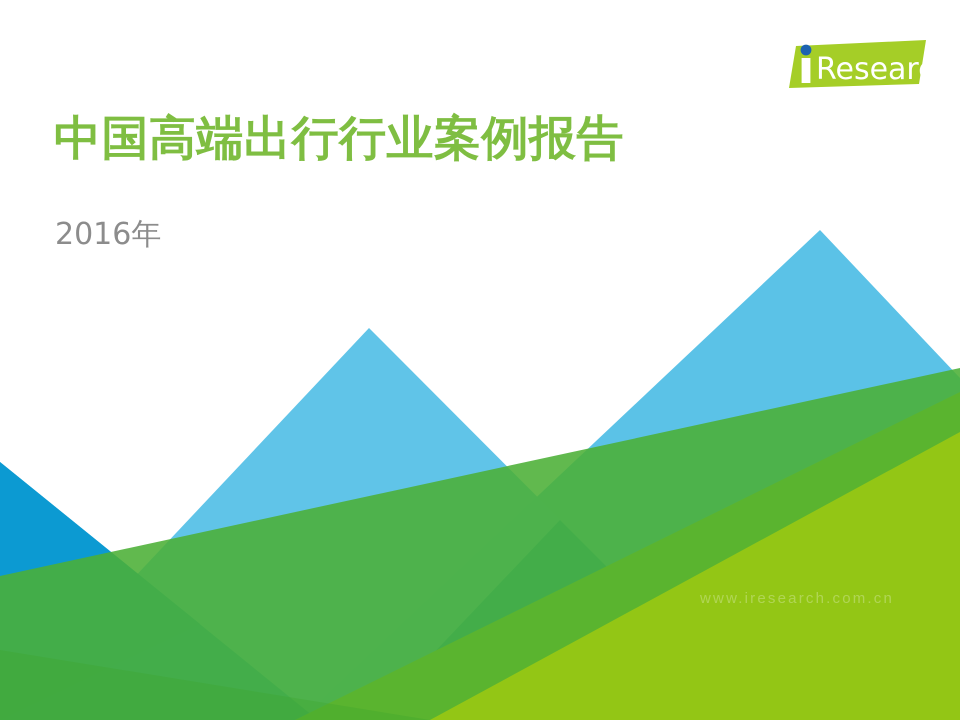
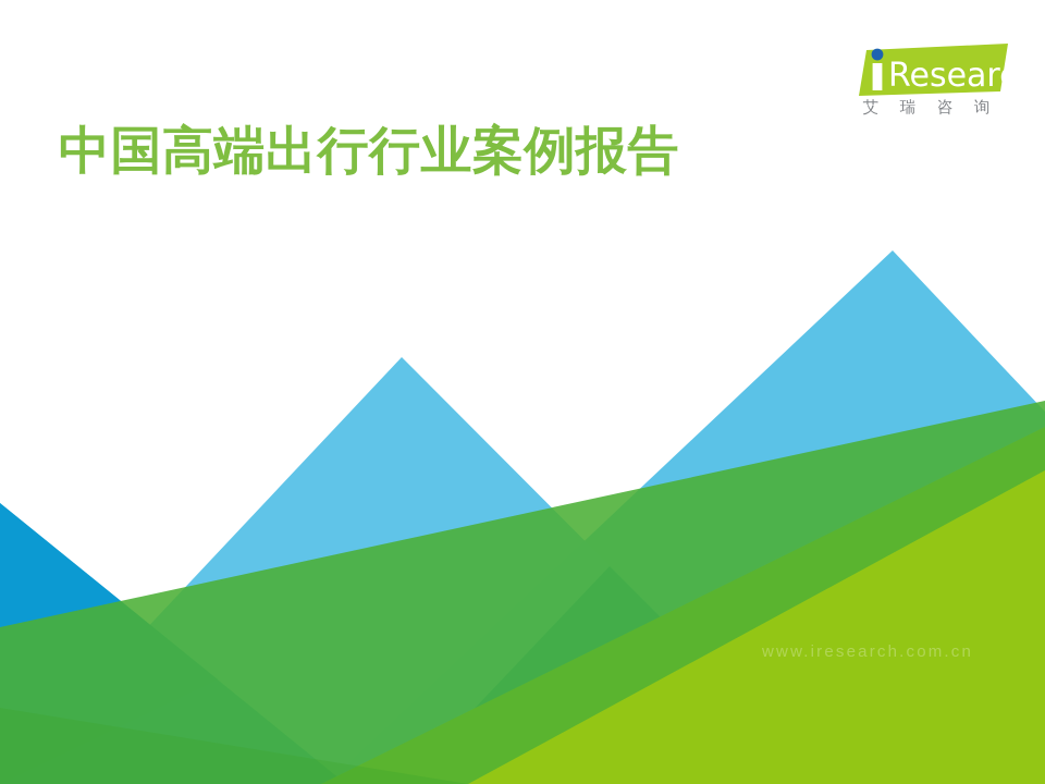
  www.iresearch.com.cn
  Resear
+ 艾 瑞 咨 询
  中国高端出行行业案例报告
- 2016年
